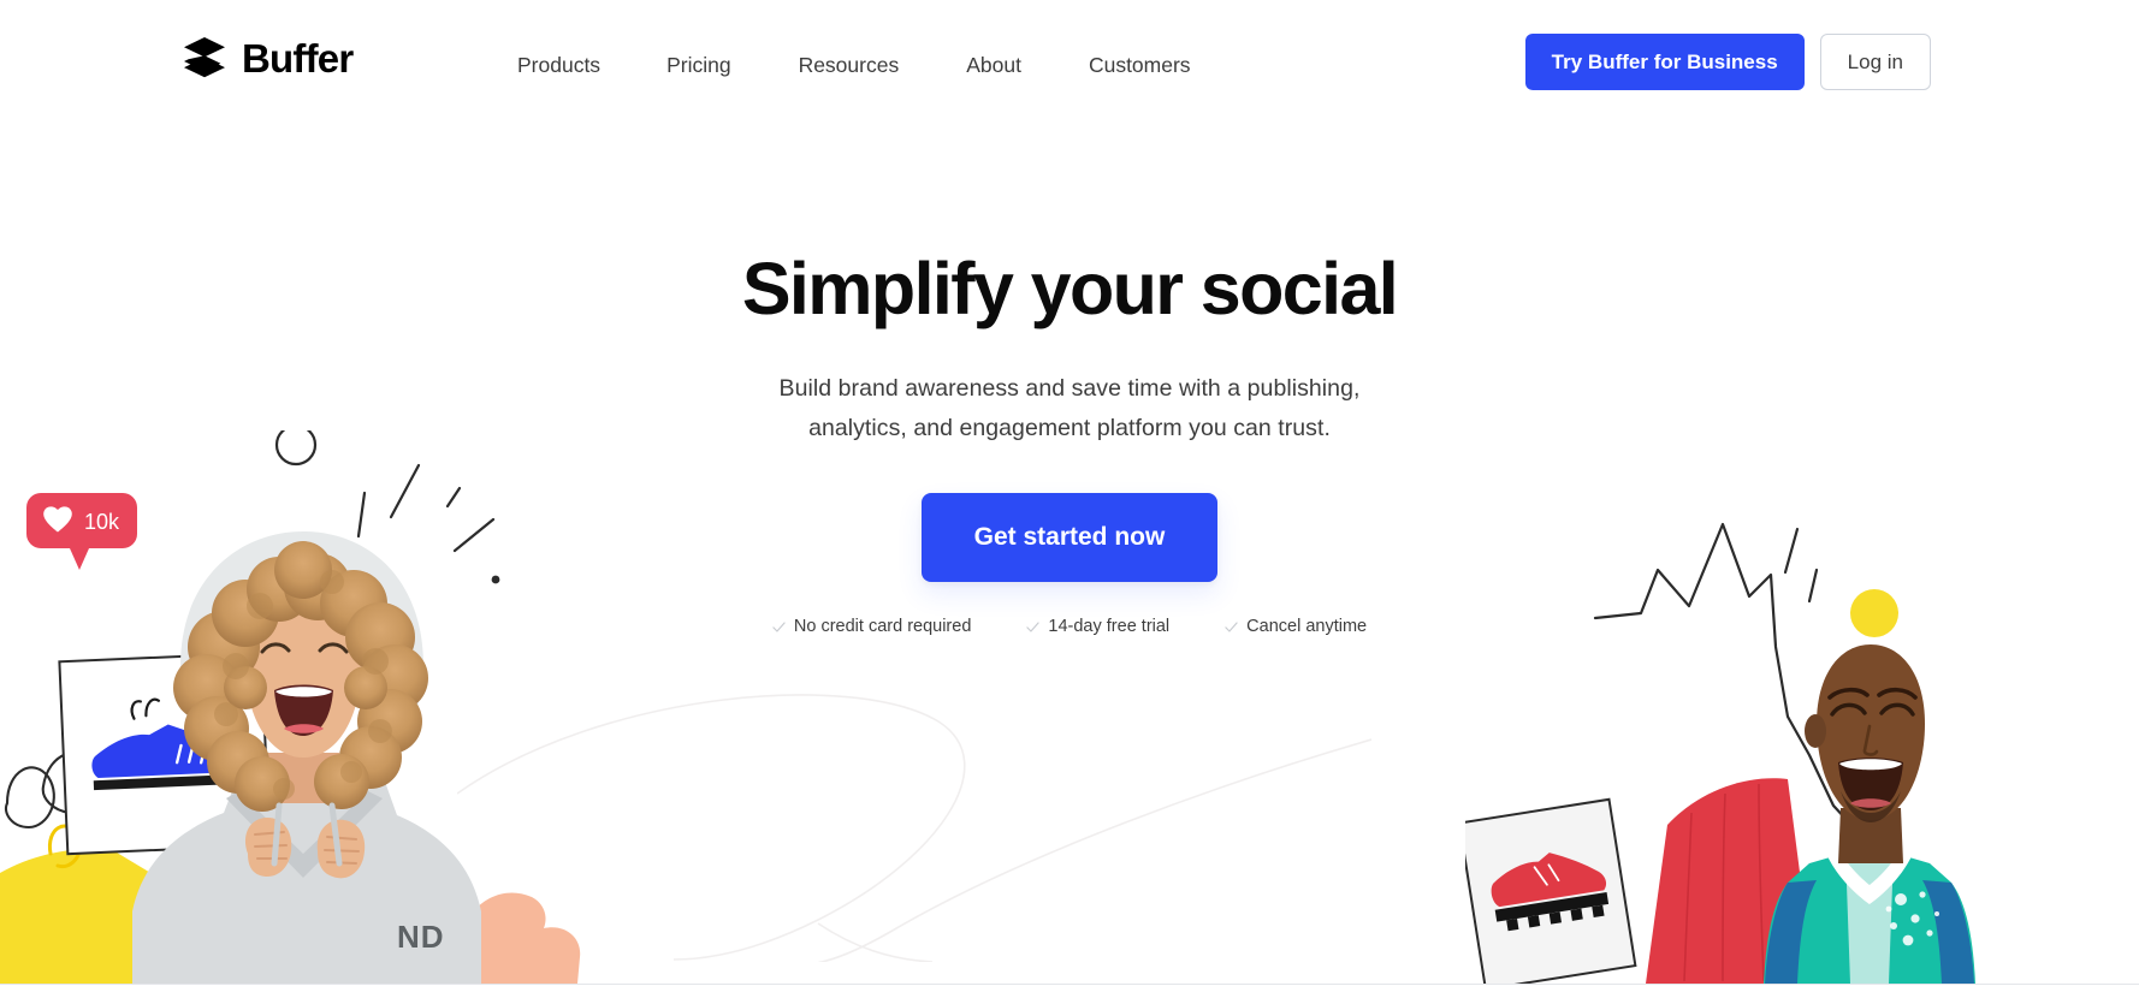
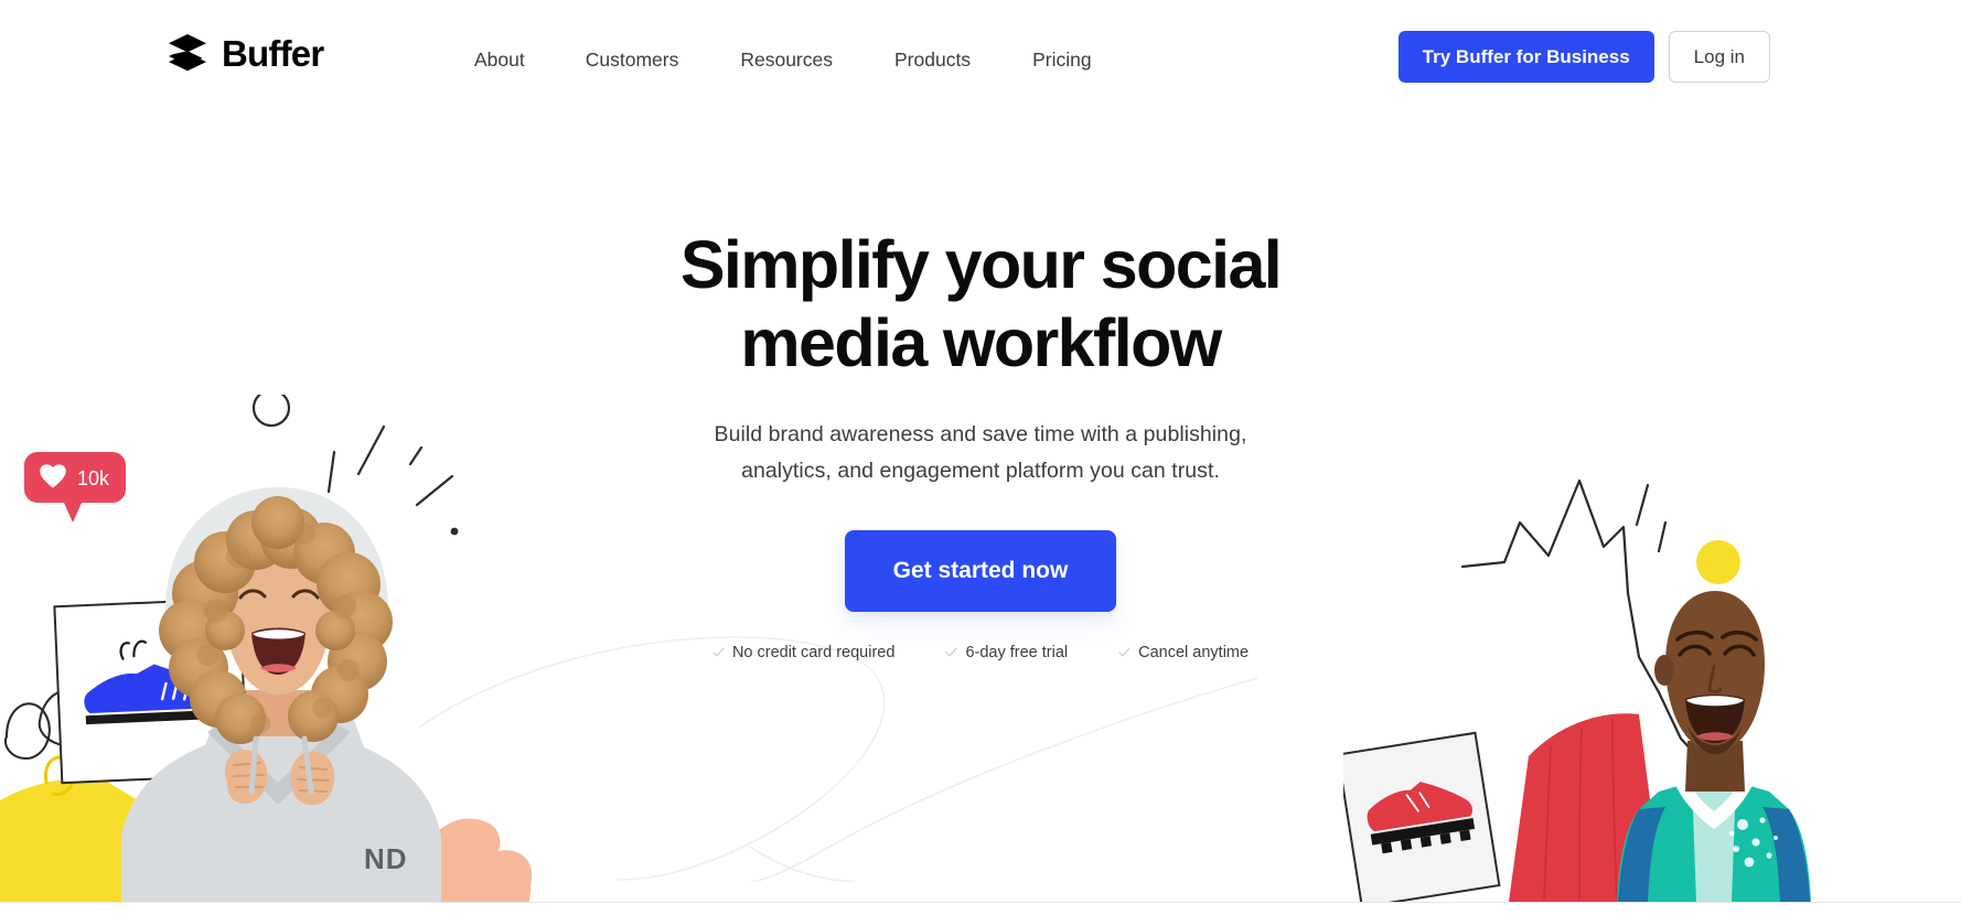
  Buffer
- Products
+ About
- Pricing
+ Customers
  Resources
- About
+ Products
- Customers
+ Pricing
  Try Buffer for Business
  Log in
  10k
  ND
  Simplify your social
+ media workflow
  Build brand awareness and save time with a publishing,
  analytics, and engagement platform you can trust.
  Get started now
  No credit card required
- 14-day free trial
+ 6-day free trial
  Cancel anytime
